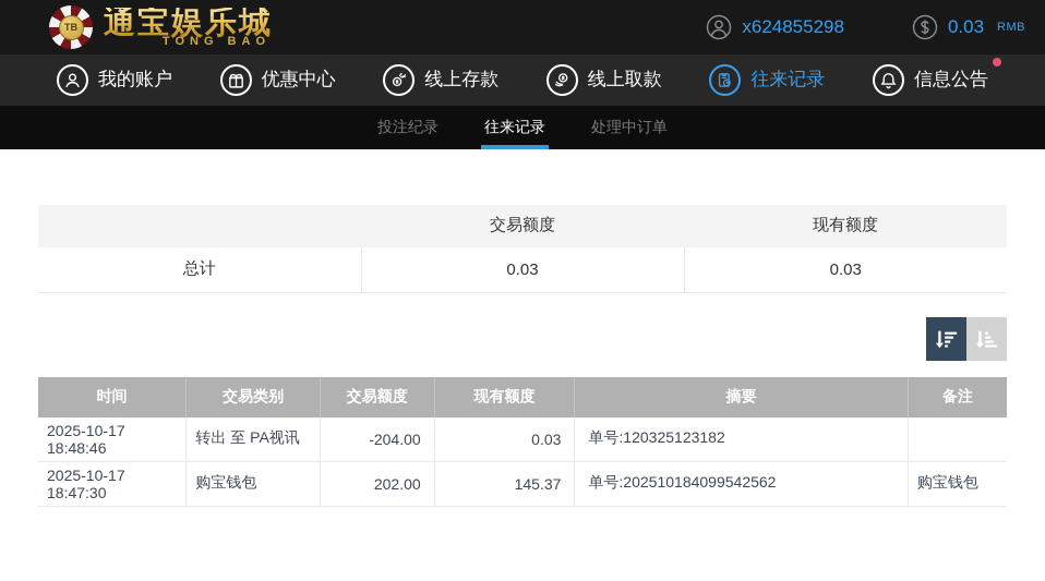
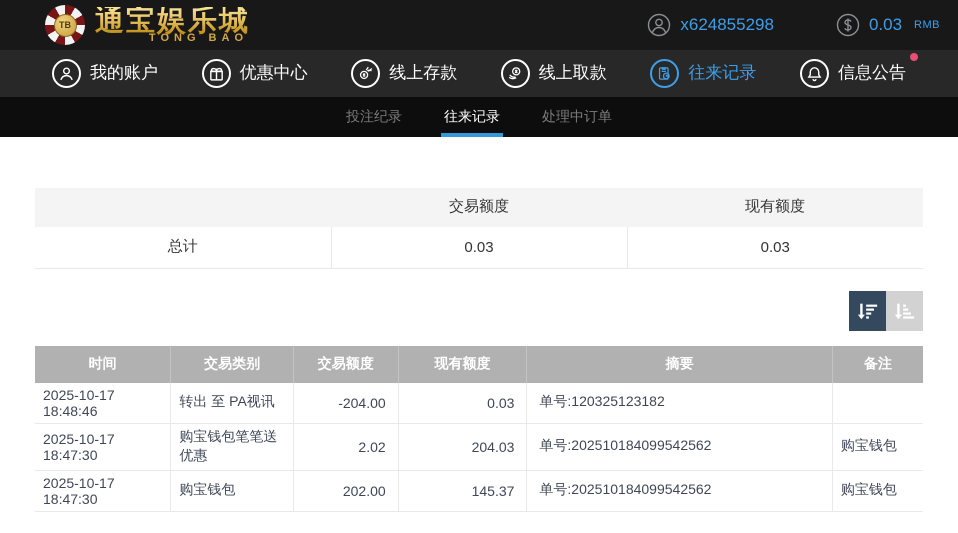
  TB
  通宝娱乐城
  TONG BAO
  x624855298
  0.03
  RMB
  我的账户
  优惠中心
  线上存款
  线上取款
  往来记录
  信息公告
  投注纪录
  往来记录
  处理中订单
  	交易额度	现有额度
  总计	0.03	0.03
  时间	交易类别	交易额度	现有额度	摘要	备注
  2025-10-17 18:48:46	转出 至 PA视讯	-204.00	0.03	单号:120325123182
+ 2025-10-17 18:47:30	购宝钱包笔笔送优惠	2.02	204.03	单号:202510184099542562	购宝钱包
  2025-10-17 18:47:30	购宝钱包	202.00	145.37	单号:202510184099542562	购宝钱包
